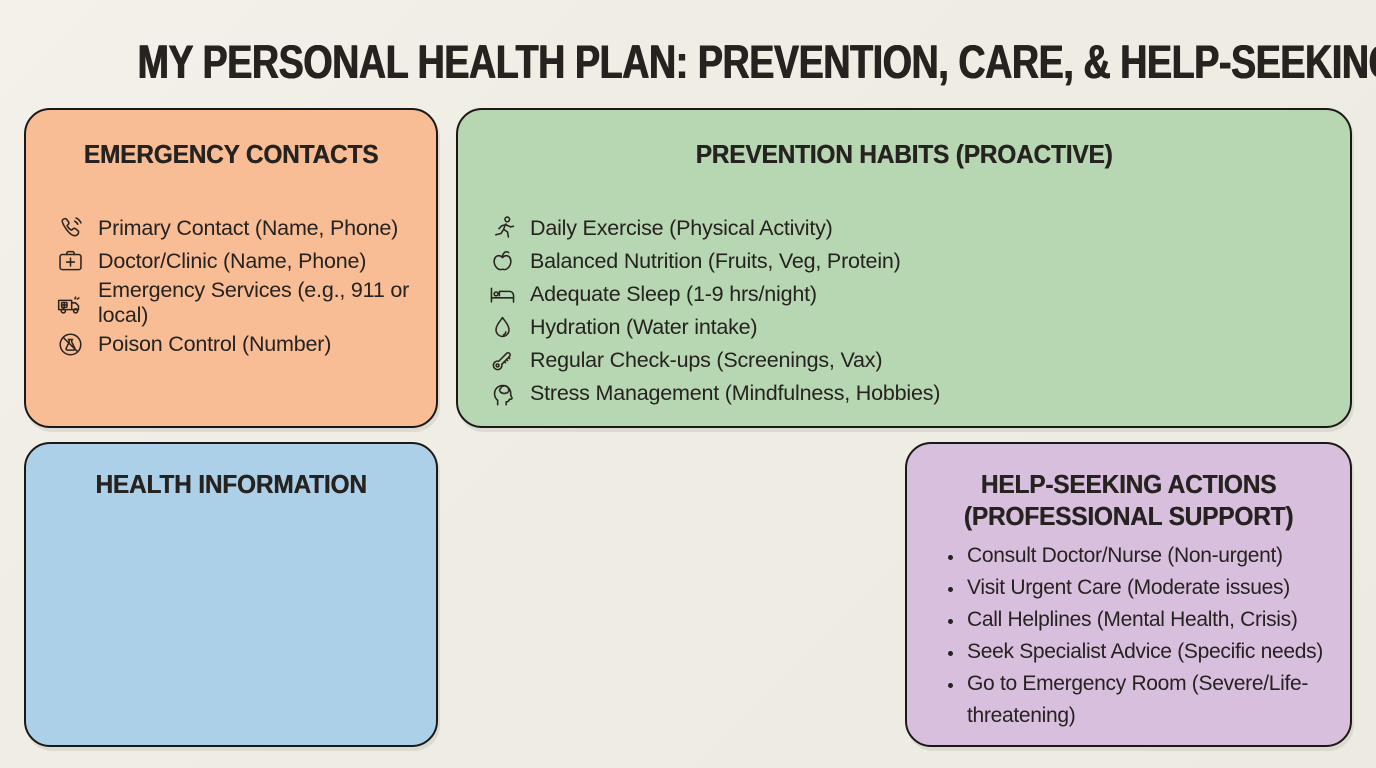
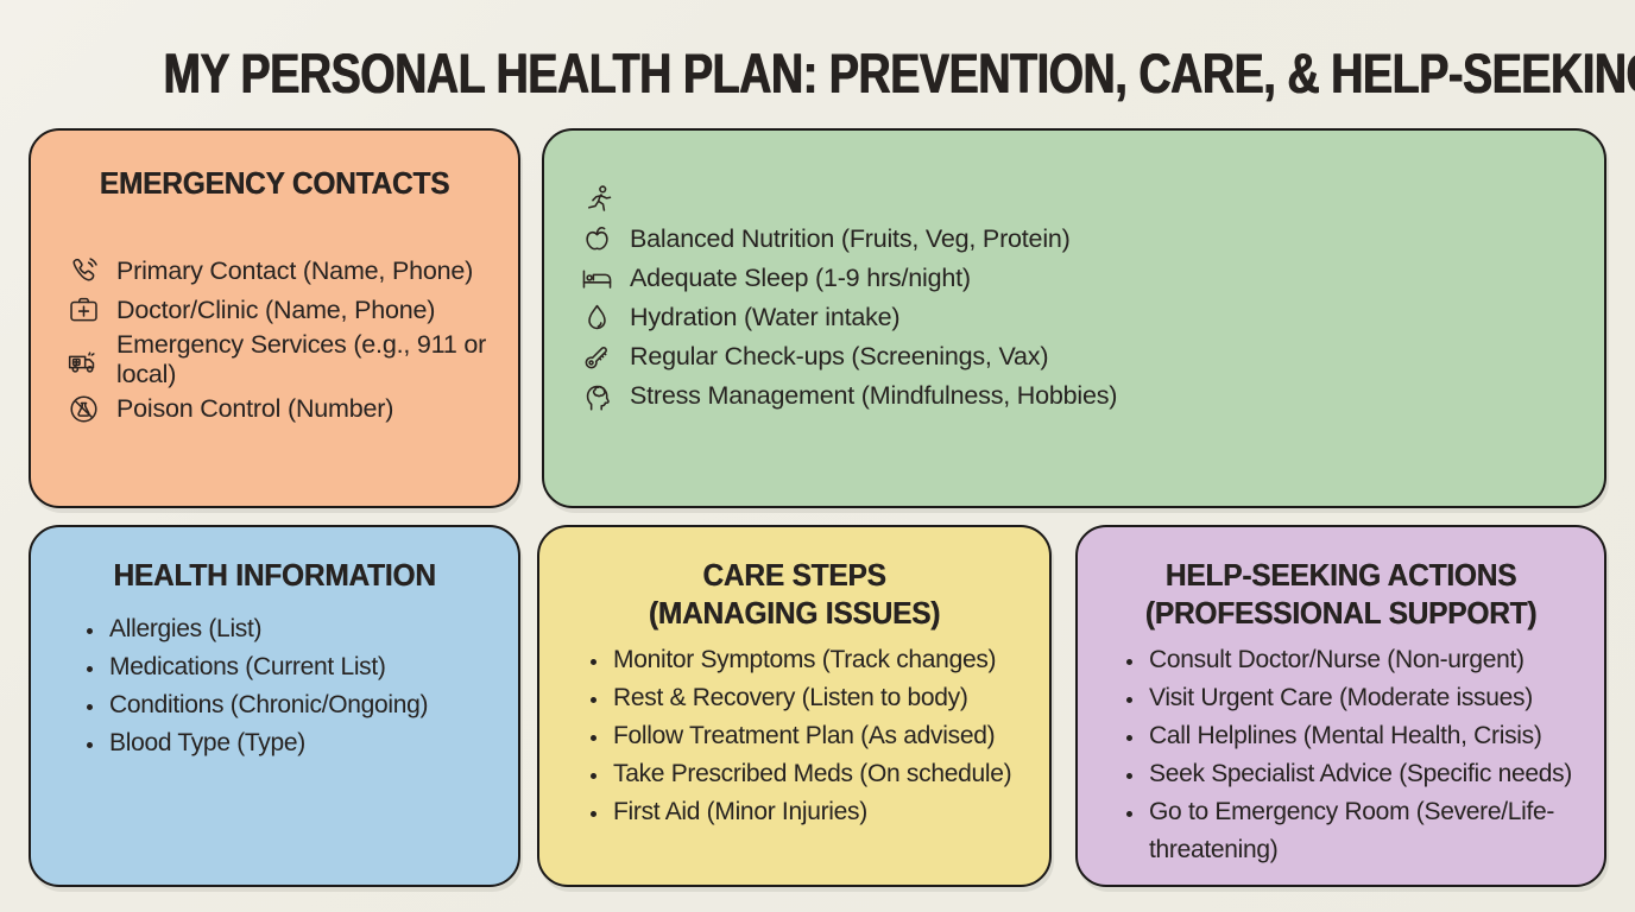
  MY PERSONAL HEALTH PLAN: PREVENTION, CARE, & HELP-SEEKIN
  EMERGENCY CONTACTS
  Primary Contact (Name, Phone)
  Doctor/Clinic (Name, Phone)
  Emergency Services (e.g., 911 or local)
  Poison Control (Number)
- PREVENTION HABITS (PROACTIVE)
- Daily Exercise (Physical Activity)
  Balanced Nutrition (Fruits, Veg, Protein)
  Adequate Sleep (1-9 hrs/night)
  Hydration (Water intake)
  Regular Check-ups (Screenings, Vax)
  Stress Management (Mindfulness, Hobbies)
  HEALTH INFORMATION
+ Allergies (List)
+ Medications (Current List)
+ Conditions (Chronic/Ongoing)
+ Blood Type (Type)
+ CARE STEPS
+ (MANAGING ISSUES)
+ Monitor Symptoms (Track changes)
+ Rest & Recovery (Listen to body)
+ Follow Treatment Plan (As advised)
+ Take Prescribed Meds (On schedule)
+ First Aid (Minor Injuries)
  HELP-SEEKING ACTIONS
  (PROFESSIONAL SUPPORT)
  Consult Doctor/Nurse (Non-urgent)
  Visit Urgent Care (Moderate issues)
  Call Helplines (Mental Health, Crisis)
  Seek Specialist Advice (Specific needs)
  Go to Emergency Room (Severe/Life-threatening)
